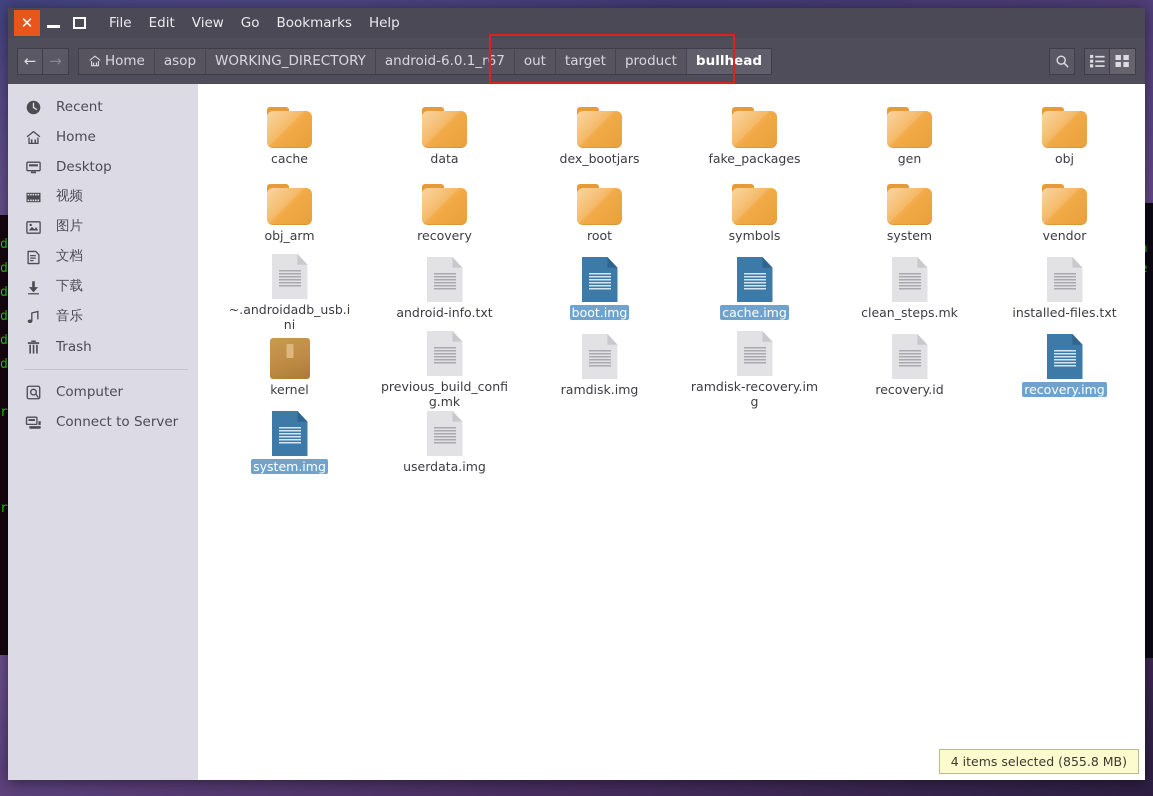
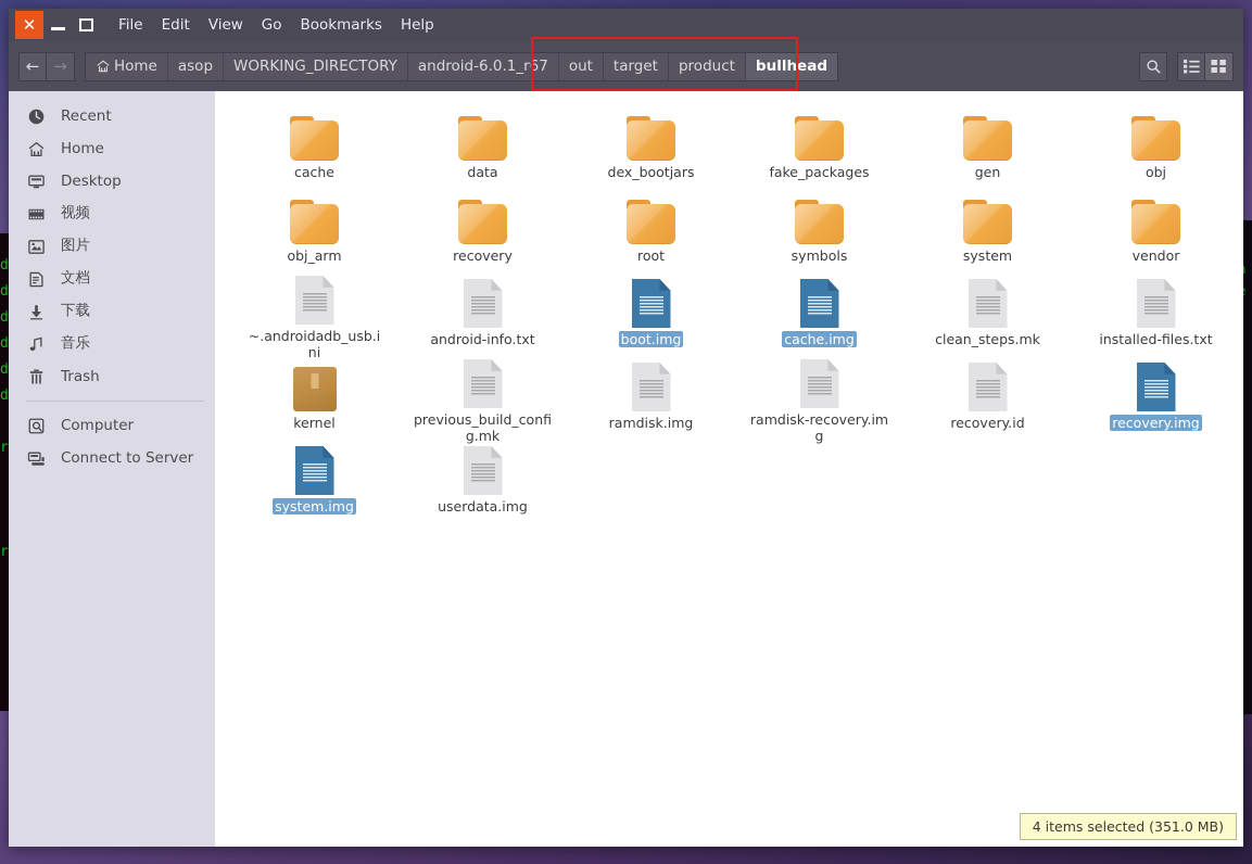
  d
  d
  d
  d
  d
  d
  r
  r
  ✕
  File
  Edit
  View
  Go
  Bookmarks
  Help
  ←
  →
  Home
  asop
  WORKING_DIRECTORY
  android-6.0.1_r67
  out
  target
  product
  bullhead
  Recent
  Home
  Desktop
  视频
  图片
  文档
  下载
  音乐
  Trash
  Computer
  Connect to Server
  cache
  data
  dex_bootjars
  fake_packages
  gen
  obj
  obj_arm
  recovery
  root
  symbols
  system
  vendor
  ~.androidadb_usb.ini
  android-info.txt
  boot.img
  cache.img
  clean_steps.mk
  installed-files.txt
  kernel
  previous_build_config.mk
  ramdisk.img
  ramdisk-recovery.img
  recovery.id
  recovery.img
  system.img
  userdata.img
- 4 items selected (855.8 MB)
+ 4 items selected (351.0 MB)
